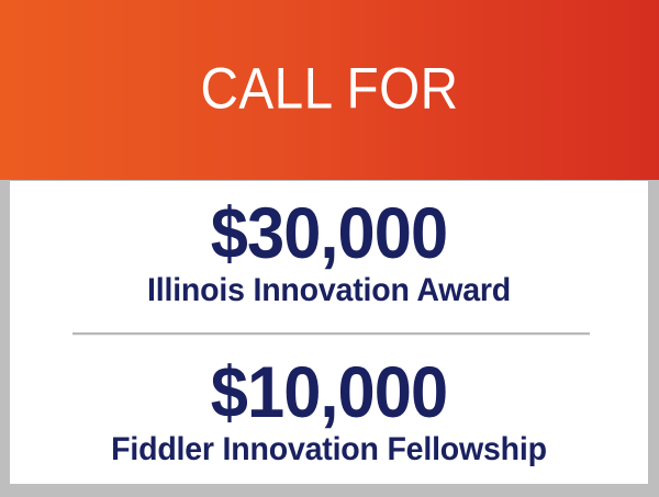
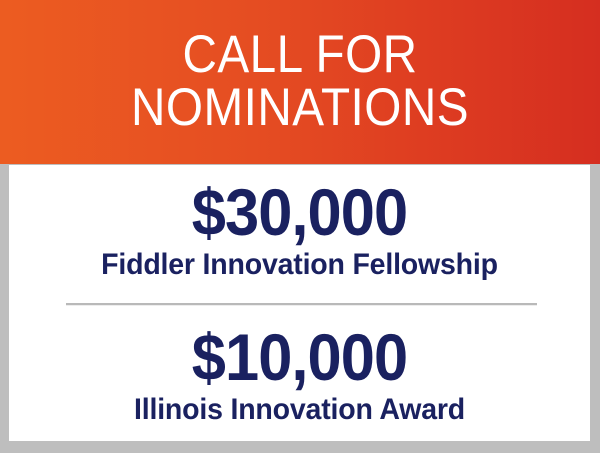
  CALL FOR
+ NOMINATIONS
  $30,000
- Illinois Innovation Award
+ Fiddler Innovation Fellowship
  $10,000
- Fiddler Innovation Fellowship
+ Illinois Innovation Award
